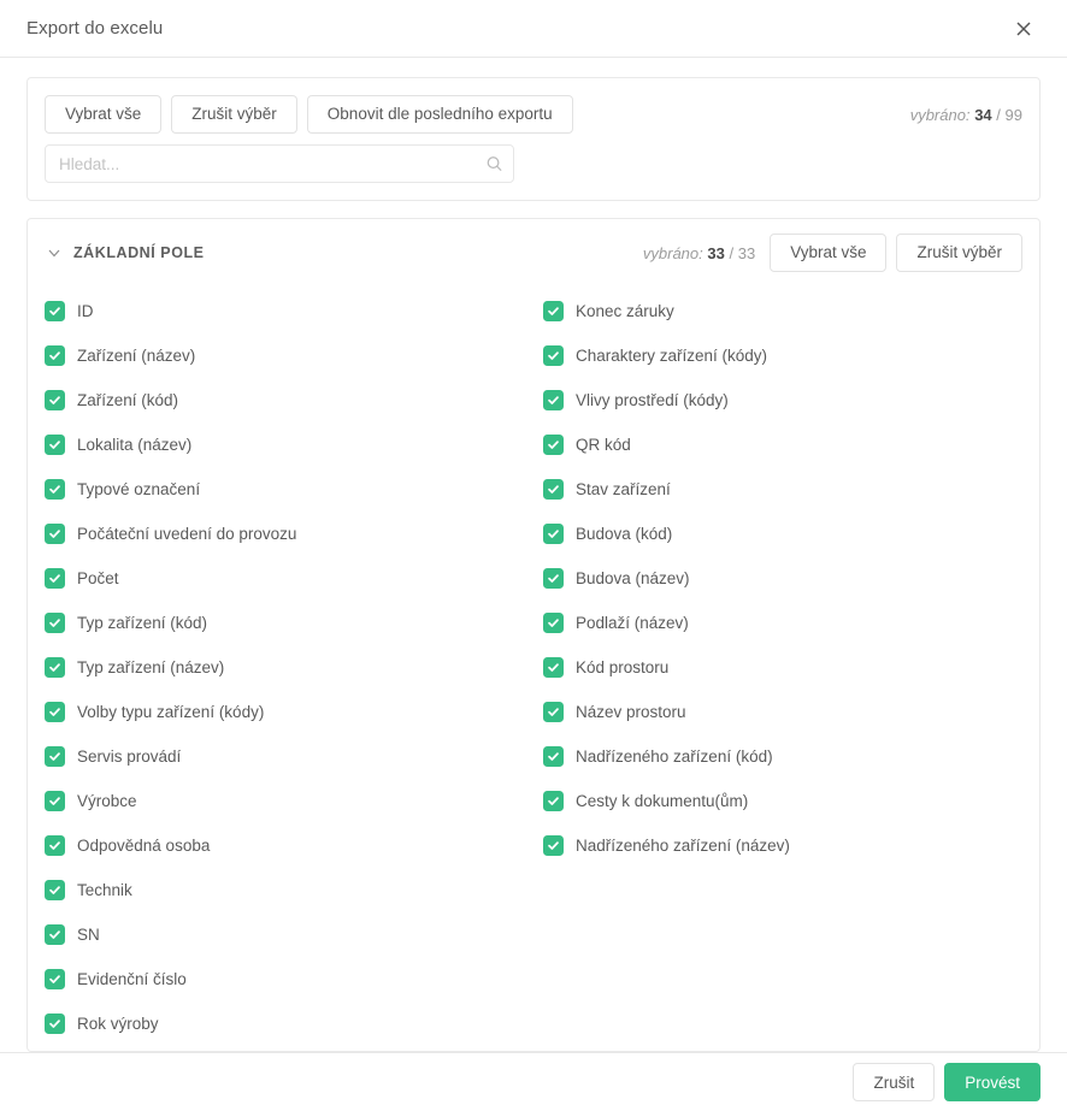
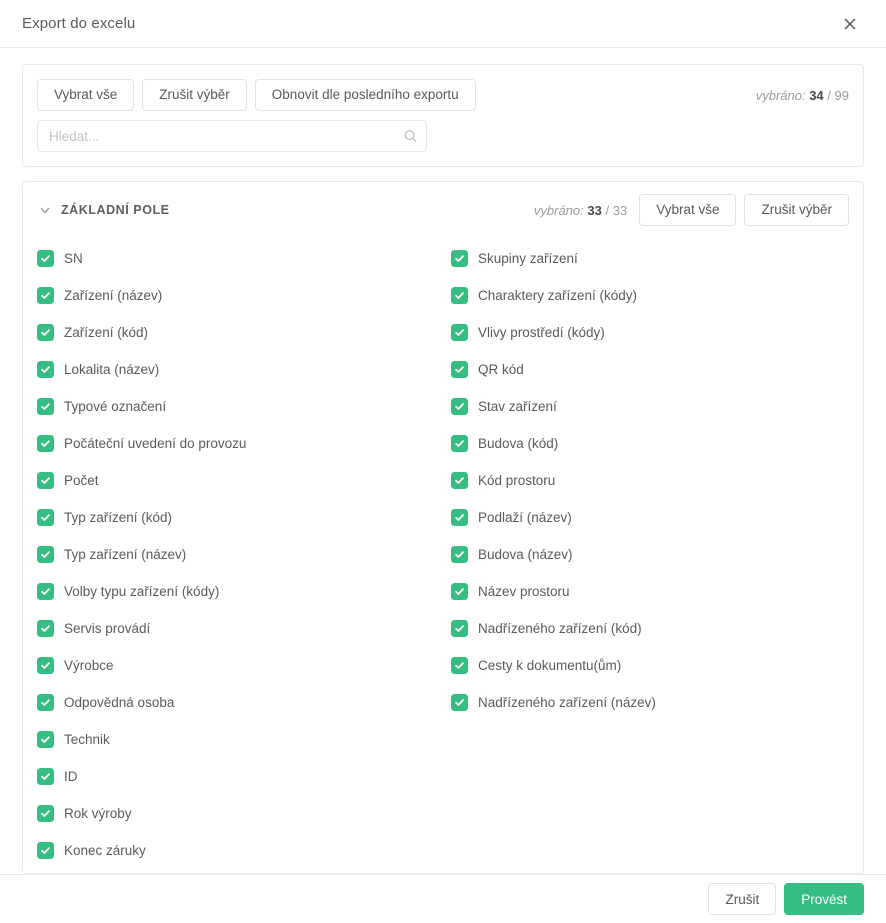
  Export do excelu
  Vybrat vše
  Zrušit výběr
  Obnovit dle posledního exportu
  vybráno: 34 / 99
  Hledat...
  ZÁKLADNÍ POLE
  vybráno: 33 / 33
  Vybrat vše
  Zrušit výběr
- ID
+ SN
  Zařízení (název)
  Zařízení (kód)
  Lokalita (název)
  Typové označení
  Počáteční uvedení do provozu
  Počet
  Typ zařízení (kód)
  Typ zařízení (název)
  Volby typu zařízení (kódy)
  Servis provádí
  Výrobce
  Odpovědná osoba
  Technik
- SN
+ ID
- Evidenční číslo
  Rok výroby
  Konec záruky
+ Skupiny zařízení
  Charaktery zařízení (kódy)
  Vlivy prostředí (kódy)
  QR kód
  Stav zařízení
  Budova (kód)
- Budova (název)
+ Kód prostoru
  Podlaží (název)
- Kód prostoru
+ Budova (název)
  Název prostoru
  Nadřízeného zařízení (kód)
  Cesty k dokumentu(ům)
  Nadřízeného zařízení (název)
  Zrušit
  Provést
